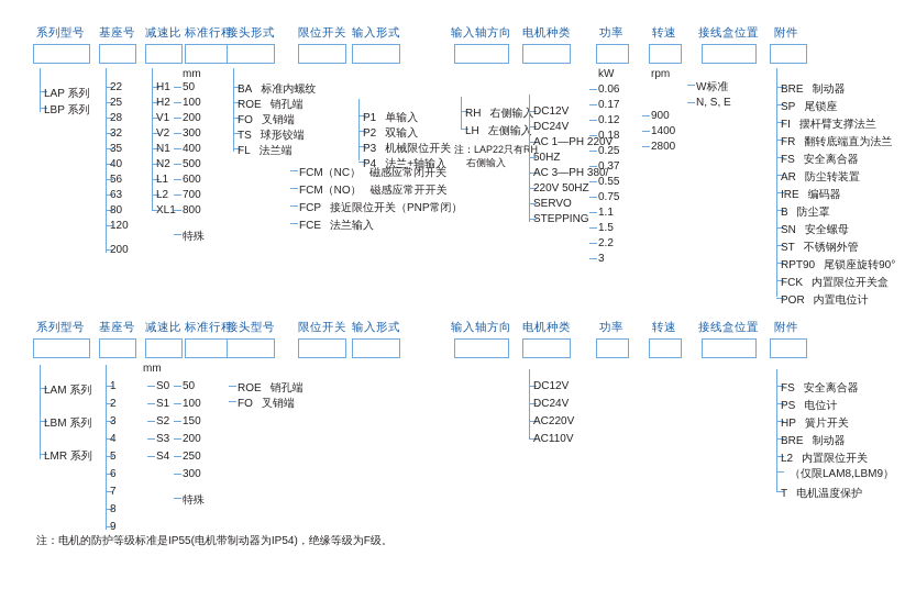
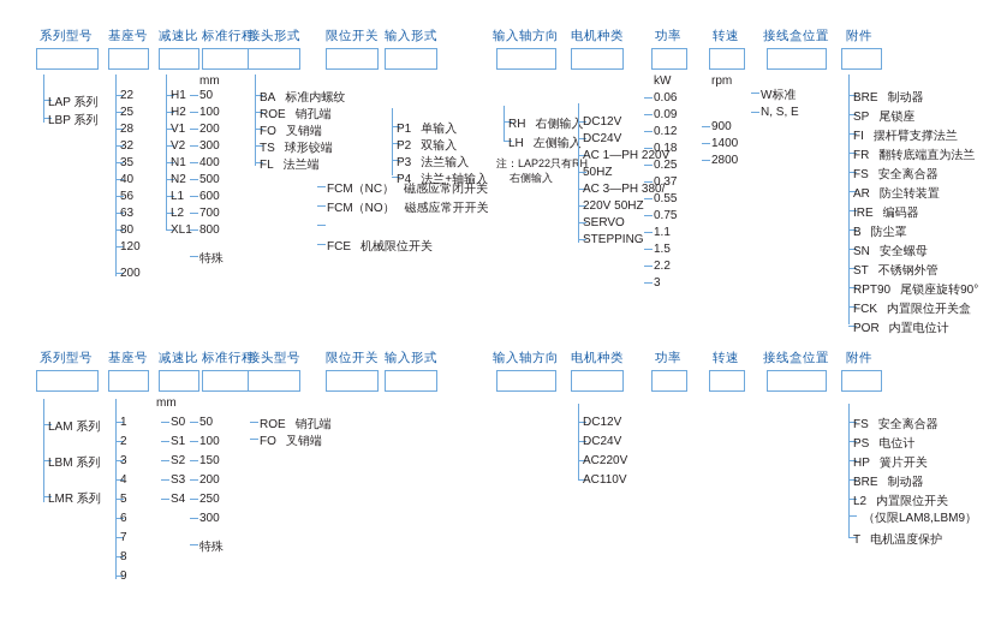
  系列型号
  基座号
  减速比
  标准行程
  接头形式
  限位开关
  输入形式
  输入轴方向
  电机种类
  功率
  转速
  接线盒位置
  附件
  LAP 系列
  LBP 系列
  22
  25
  28
  32
  35
  40
  56
  63
  80
  120
  200
  H1
  H2
  V1
  V2
  N1
  N2
  L1
  L2
  XL1
  mm
  50
  100
  200
  300
  400
  500
  600
  700
  800
  特殊
  BA 标准内螺纹
  ROE 销孔端
  FO 叉销端
  TS 球形铰端
  FL 法兰端
  FCM（NC） 磁感应常闭开关
  FCM（NO） 磁感应常开开关
- FCP 接近限位开关（PNP常闭）
- FCE 法兰输入
+ FCE 机械限位开关
  P1 单输入
  P2 双输入
- P3 机械限位开关
+ P3 法兰输入
  P4 法兰+轴输入
  RH 右侧输
  LH 左侧输入
  注：LAP22只有RH
  右侧输入
  DC12V
  DC24V
  AC 1—PH 220V
  50HZ
  AC 3—PH 380/
  220V 50HZ
  SERVO
  STEPPING
  kW
  0.06
- 0.17
+ 0.09
  0.12
  0.18
  0.25
  0.37
  0.55
  0.75
  1.1
  1.5
  2.2
  3
  rpm
  900
  1400
  2800
  W标准
  N, S, E
  BRE 制动器
  SP 尾锁座
  FI 摆杆臂支撑法兰
  FR 翻转底端直为法兰
  FS 安全离合器
  AR 防尘转装置
  IRE 编码器
  B 防尘罩
  SN 安全螺母
  ST 不锈钢外管
  RPT90 尾锁座旋转90°
  FCK 内置限位开关盒
  POR 内置电位计
  系列型号
  基座号
  减速比
  标准行程
  接头型号
  限位开关
  输入形式
  输入轴方向
  电机种类
  功率
  转速
  接线盒位置
  附件
  LAM 系列
  LBM 系列
  LMR 系列
  1
  2
  3
  4
  5
  6
  7
  8
  9
  mm
  S0
  S1
  S2
  S3
  S4
  50
  100
  150
  200
  250
  300
  特殊
  ROE 销孔端
  FO 叉销端
  DC12V
  DC24V
  AC220V
  AC110V
  FS 安全离合器
  PS 电位计
  HP 簧片开关
  BRE 制动器
  L2 内置限位开关
  （仅限LAM8,LBM9）
  T 电机温度保护
- 注：电机的防护等级标准是IP55(电机带制动器为IP54)，绝缘等级为F级。
